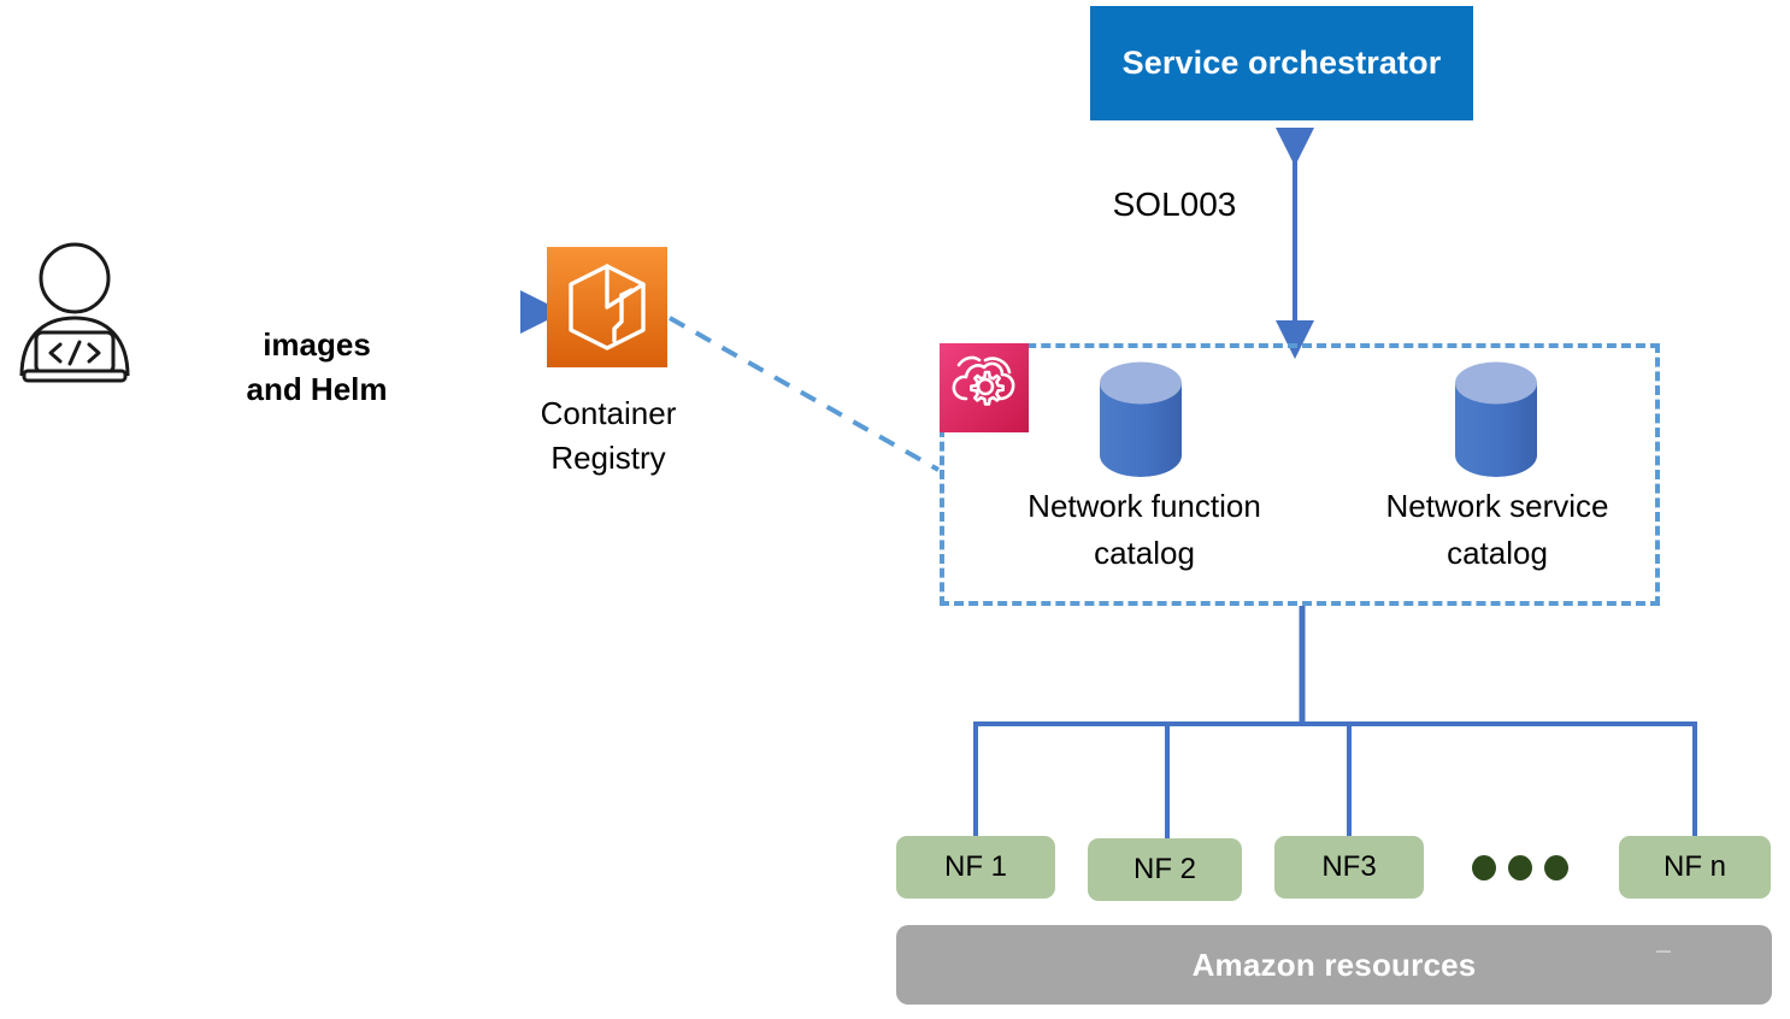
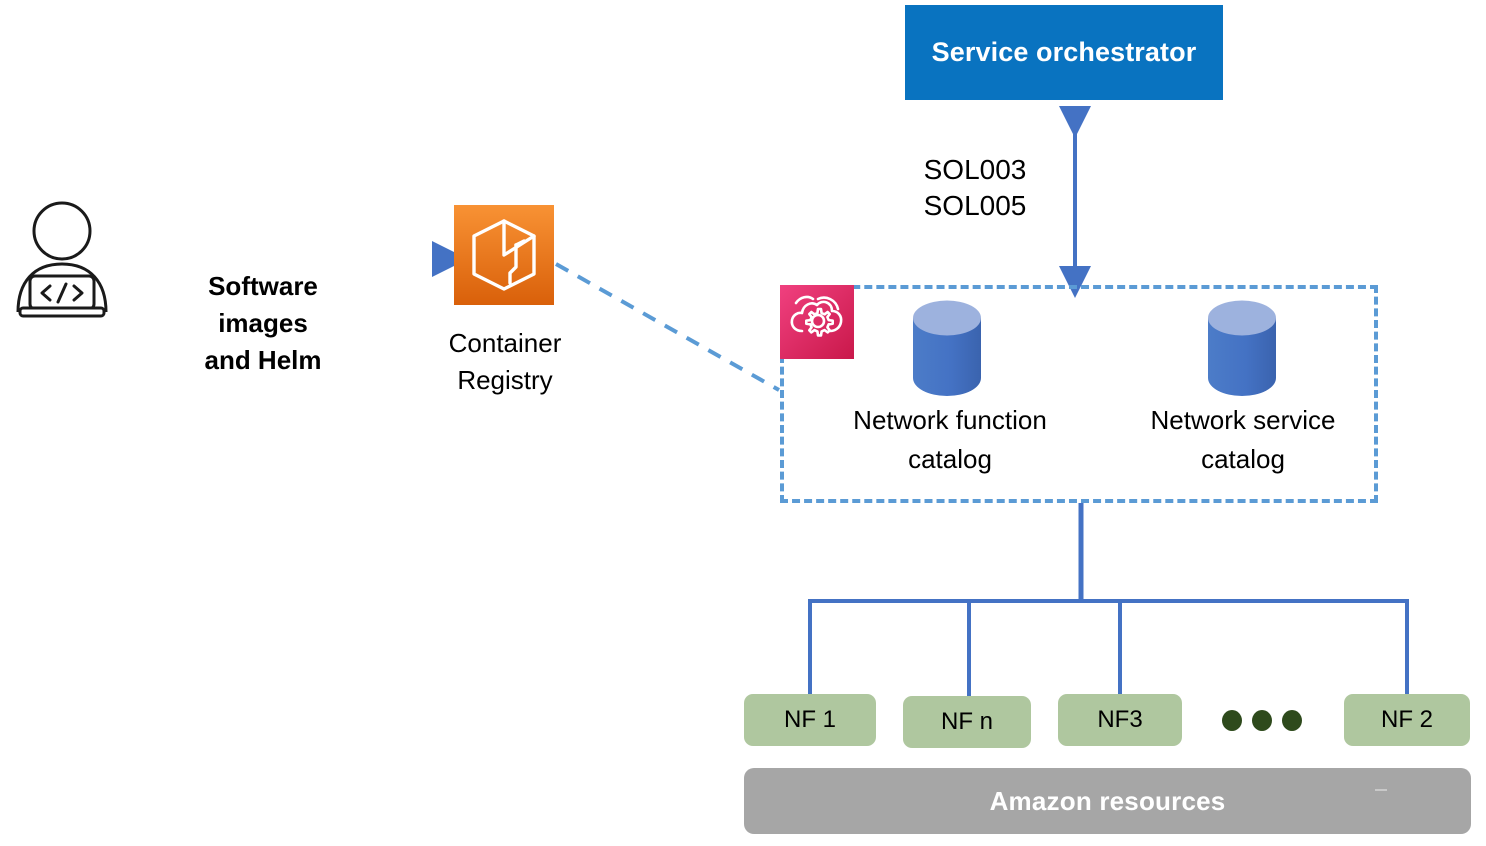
  Service orchestrator
  SOL003
+ SOL005
+ Software
  images
  and Helm
  Container
  Registry
  Network function
  catalog
  Network service
  catalog
  NF 1
- NF 2
+ NF n
  NF3
- NF n
+ NF 2
  Amazon resources
